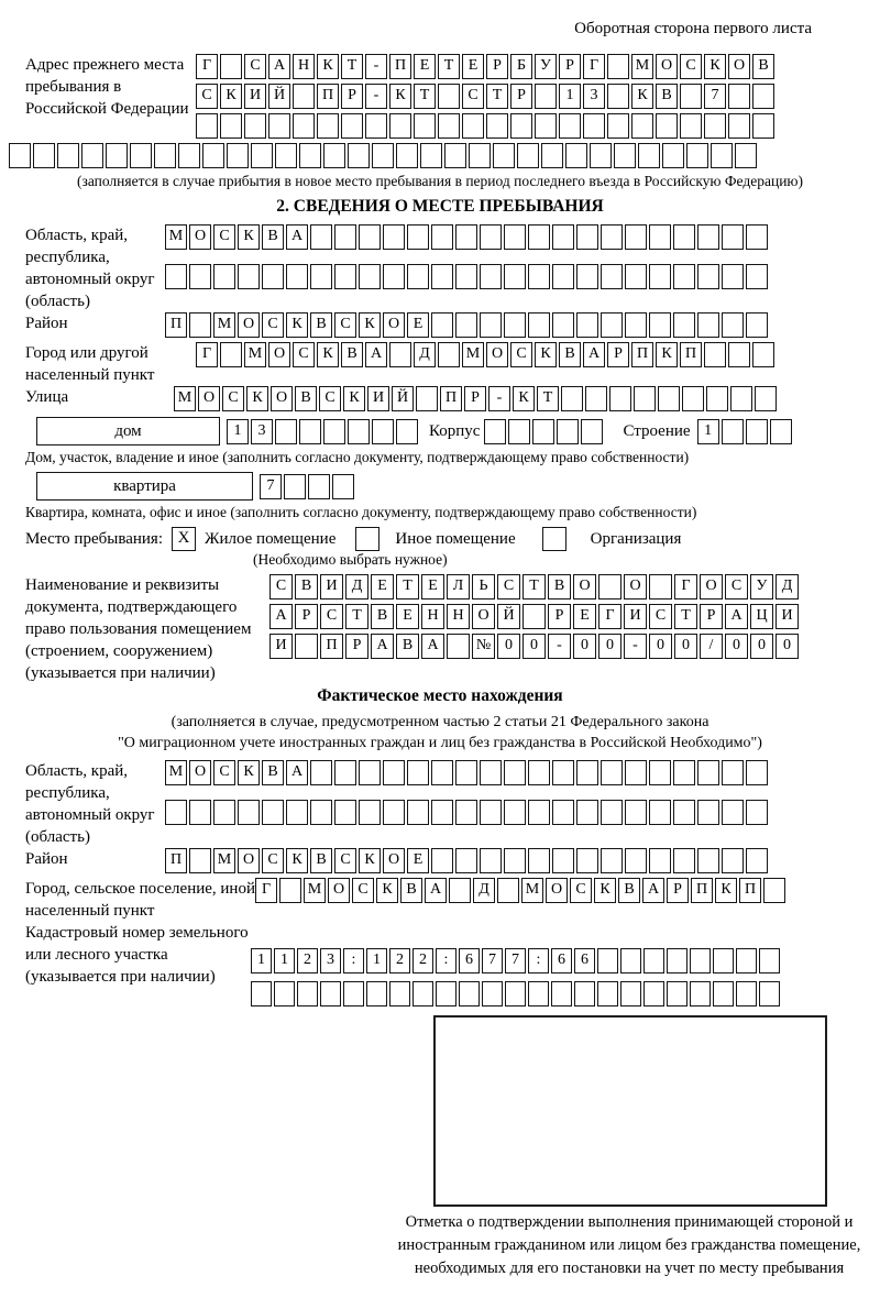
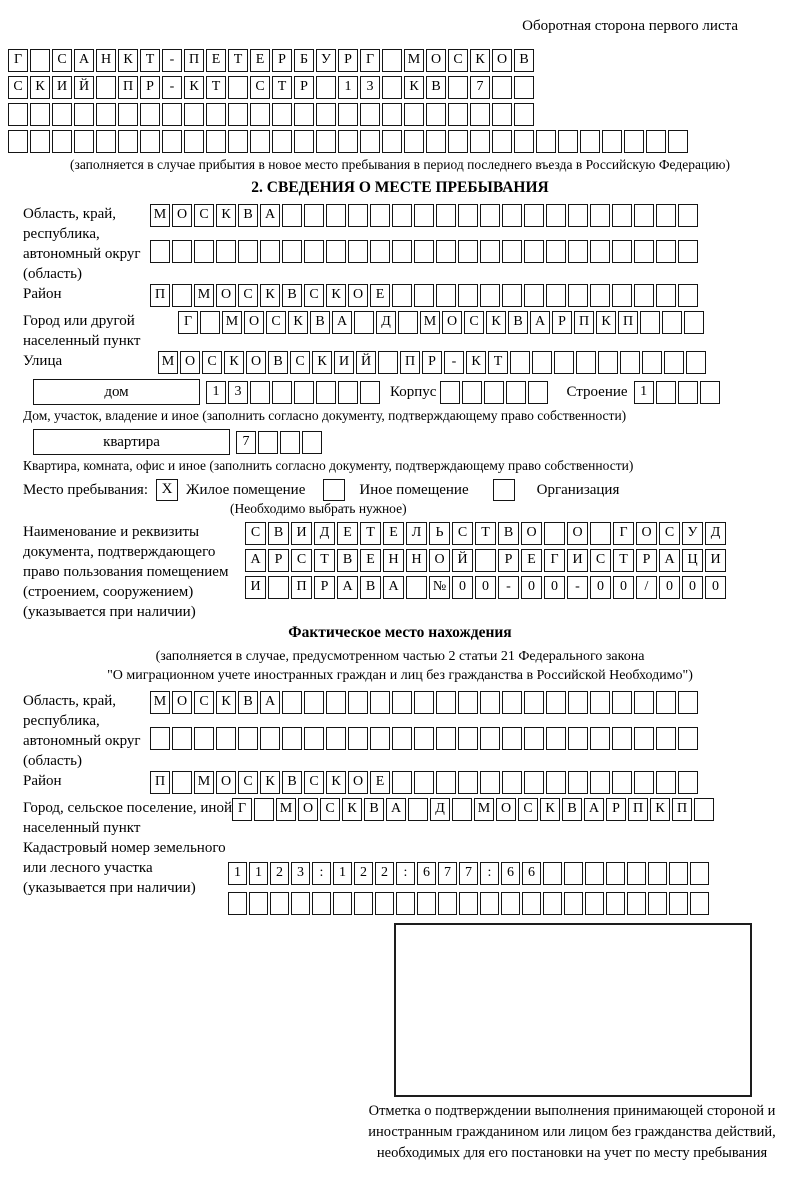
  Оборотная сторона первого листа
- Адрес прежнего места пребывания в Российской Федерации
  Г С А Н К Т - П Е Т Е Р Б У Р Г М О С К О В
  С К И Й П Р - К Т С Т Р 1 3 К В 7
  (заполняется в случае прибытия в новое место пребывания в период последнего въезда в Российскую Федерацию)
  2. СВЕДЕНИЯ О МЕСТЕ ПРЕБЫВАНИЯ
  Область, край, республика, автономный округ (область)
  М О С К В А
  Район
  П М О С К В С К О Е
  Город или другой населенный пункт
  Г М О С К В А Д М О С К В А Р П К П
  Улица
  М О С К О В С К И Й П Р - К Т
  дом
  1 3
  Корпус
  Строение
  1
  Дом, участок, владение и иное (заполнить согласно документу, подтверждающему право собственности)
  квартира
  7
  Квартира, комната, офис и иное (заполнить согласно документу, подтверждающему право собственности)
  Место пребывания:
  X
  Жилое помещение
  Иное помещение
  Организация
  (Необходимо выбрать нужное)
  Наименование и реквизиты документа, подтверждающего право пользования помещением (строением, сооружением) (указывается при наличии)
  С В И Д Е Т Е Л Ь С Т В О О Г О С У Д
  А Р С Т В Е Н Н О Й Р Е Г И С Т Р А Ц И
  И П Р А В А № 0 0 - 0 0 - 0 0 / 0 0 0
  Фактическое место нахождения
  (заполняется в случае, предусмотренном частью 2 статьи 21 Федерального закона
  "О миграционном учете иностранных граждан и лиц без гражданства в Российской Необходимо")
  Область, край, республика, автономный округ (область)
  М О С К В А
  Район
  П М О С К В С К О Е
  Город, сельское поселение, иной населенный пункт
  Г М О С К В А Д М О С К В А Р П К П
  Кадастровый номер земельного или лесного участка (указывается при наличии)
  1 1 2 3 : 1 2 2 : 6 7 7 : 6 6
- Отметка о подтверждении выполнения принимающей стороной и иностранным гражданином или лицом без гражданства помещение, необходимых для его постановки на учет по месту пребывания
+ Отметка о подтверждении выполнения принимающей стороной и иностранным гражданином или лицом без гражданства действий, необходимых для его постановки на учет по месту пребывания
